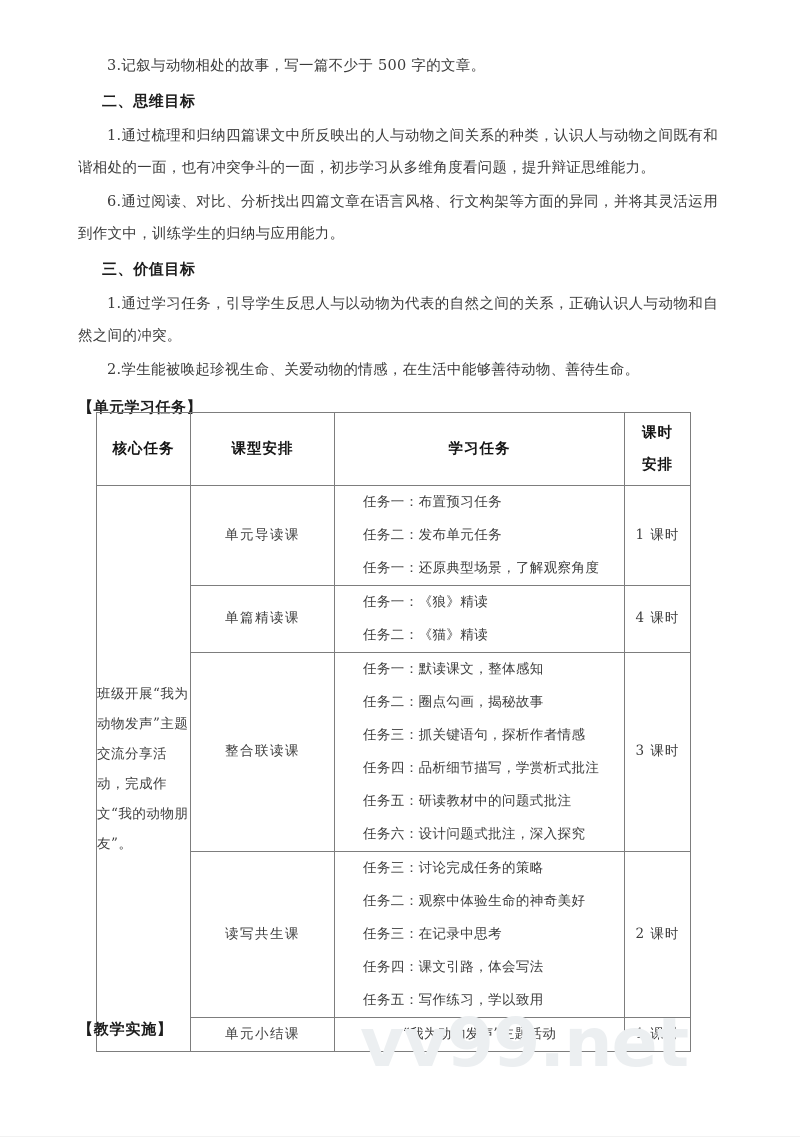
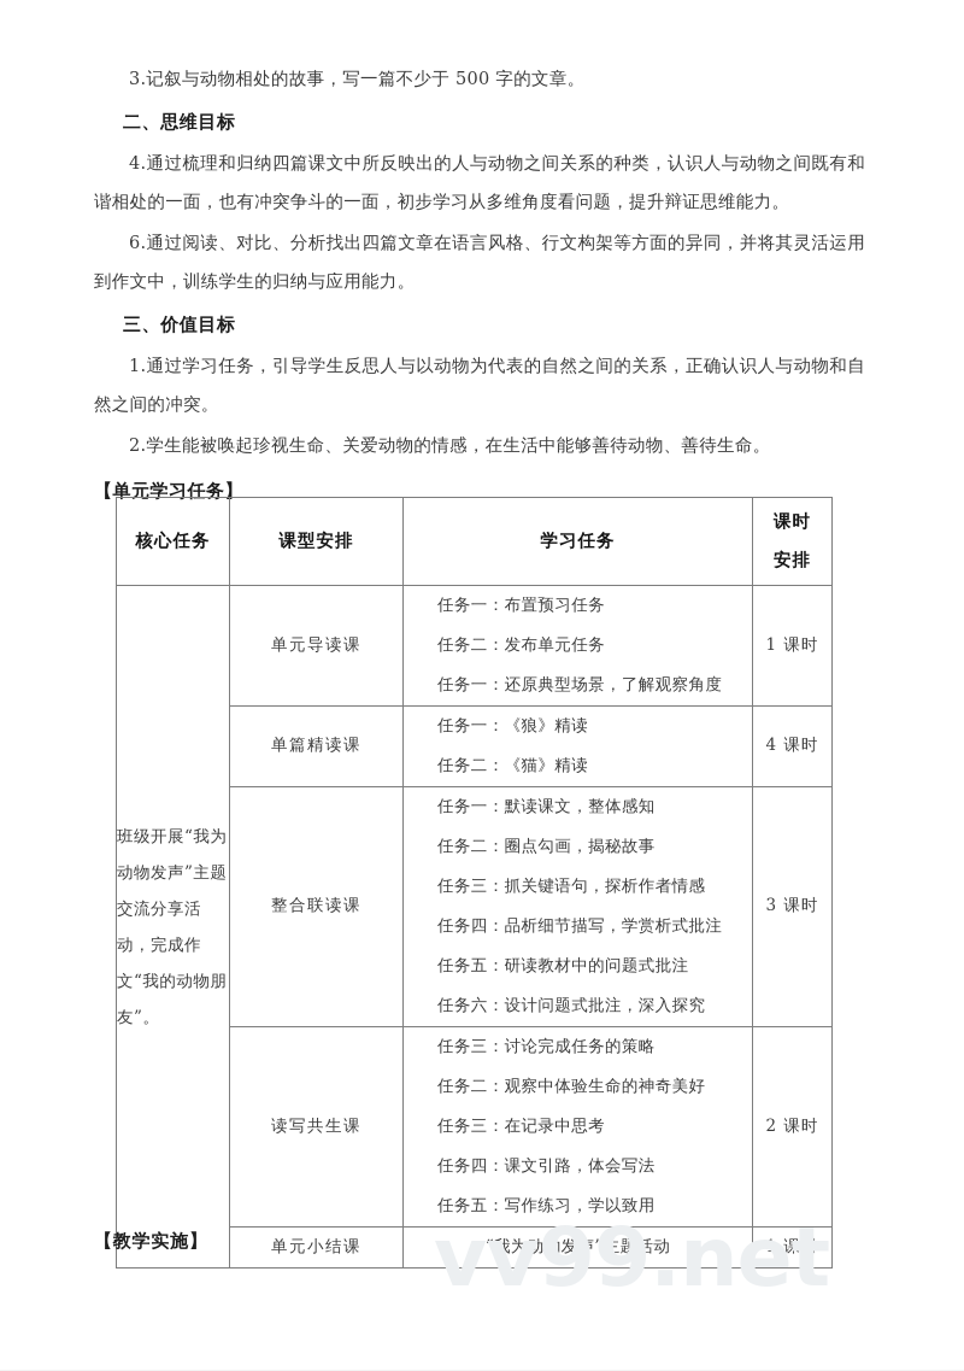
  3.记叙与动物相处的故事，写一篇不少于 500 字的文章。
  二、思维目标
- 1.通过梳理和归纳四篇课文中所反映出的人与动物之间关系的种类，认识人与动物之间既有和谐相处的一面，也有冲突争斗的一面，初步学习从多维角度看问题，提升辩证思维能力。
+ 4.通过梳理和归纳四篇课文中所反映出的人与动物之间关系的种类，认识人与动物之间既有和谐相处的一面，也有冲突争斗的一面，初步学习从多维角度看问题，提升辩证思维能力。
  6.通过阅读、对比、分析找出四篇文章在语言风格、行文构架等方面的异同，并将其灵活运用到作文中，训练学生的归纳与应用能力。
  三、价值目标
  1.通过学习任务，引导学生反思人与以动物为代表的自然之间的关系，正确认识人与动物和自然之间的冲突。
  2.学生能被唤起珍视生命、关爱动物的情感，在生活中能够善待动物、善待生命。
  【单元学习任务】
  核心任务	课型安排	学习任务	课时 安排
  班级开展“我为动物发声”主题交流分享活动，完成作文“我的动物朋友”。	单元导读课	任务一：布置预习任务 任务二：发布单元任务 任务一：还原典型场景，了解观察角度	1 课时
  单篇精读课	任务一：《狼》精读 任务二：《猫》精读	4 课时
  整合联读课	任务一：默读课文，整体感知 任务二：圈点勾画，揭秘故事 任务三：抓关键语句，探析作者情感 任务四：品析细节描写，学赏析式批注 任务五：研读教材中的问题式批注 任务六：设计问题式批注，深入探究	3 课时
  读写共生课	任务三：讨论完成任务的策略 任务二：观察中体验生命的神奇美好 任务三：在记录中思考 任务四：课文引路，体会写法 任务五：写作练习，学以致用	2 课时
  单元小结课	“我为动物发声”主题活动	1 课时
  vv99.net
  【教学实施】
